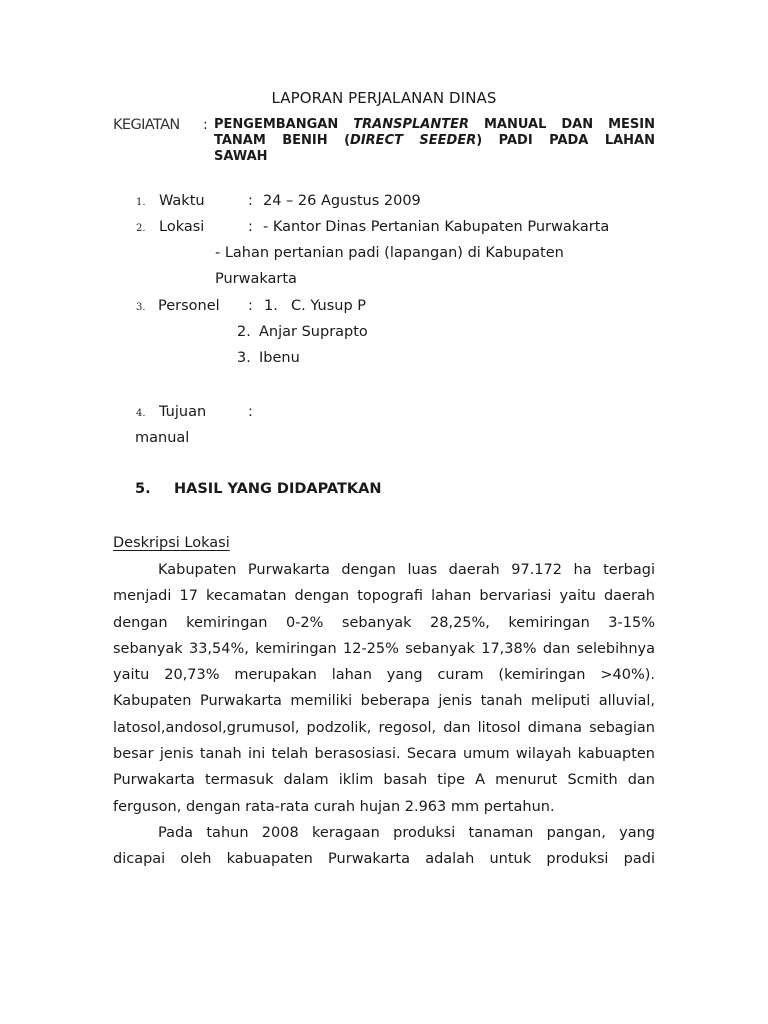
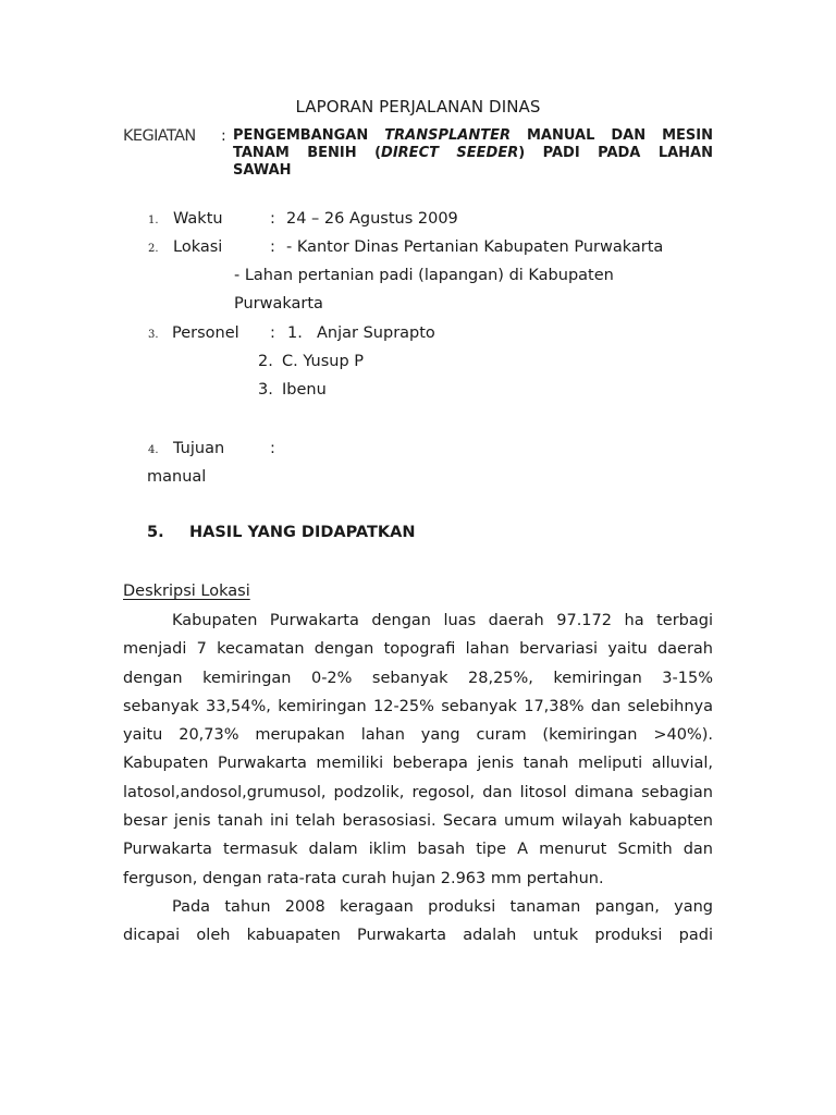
  LAPORAN PERJALANAN DINAS
  KEGIATAN
  :
  PENGEMBANGAN TRANSPLANTER MANUAL DAN MESIN
  TANAM BENIH (DIRECT SEEDER) PADI PADA LAHAN
  SAWAH
  1.
  Waktu
  :
  24 – 26 Agustus 2009
  2.
  Lokasi
  :
  - Kantor Dinas Pertanian Kabupaten Purwakarta
  - Lahan pertanian padi (lapangan) di Kabupaten
  Purwakarta
  3.
  Personel
  :
  1.
- C. Yusup P
+ Anjar Suprapto
  2.
- Anjar Suprapto
+ C. Yusup P
  3.
  Ibenu
  4.
  Tujuan
  :
  manual
  5. HASIL YANG DIDAPATKAN
  Deskripsi Lokasi
  Kabupaten Purwakarta dengan luas daerah 97.172 ha terbagi
- menjadi 17 kecamatan dengan topografi lahan bervariasi yaitu daerah
+ menjadi 7 kecamatan dengan topografi lahan bervariasi yaitu daerah
  dengan kemiringan 0-2% sebanyak 28,25%, kemiringan 3-15%
  sebanyak 33,54%, kemiringan 12-25% sebanyak 17,38% dan selebihnya
  yaitu 20,73% merupakan lahan yang curam (kemiringan >40%).
  Kabupaten Purwakarta memiliki beberapa jenis tanah meliputi alluvial,
  latosol,andosol,grumusol, podzolik, regosol, dan litosol dimana sebagian
  besar jenis tanah ini telah berasosiasi. Secara umum wilayah kabuapten
  Purwakarta termasuk dalam iklim basah tipe A menurut Scmith dan
  ferguson, dengan rata-rata curah hujan 2.963 mm pertahun.
  Pada tahun 2008 keragaan produksi tanaman pangan, yang
  dicapai oleh kabuapaten Purwakarta adalah untuk produksi padi
